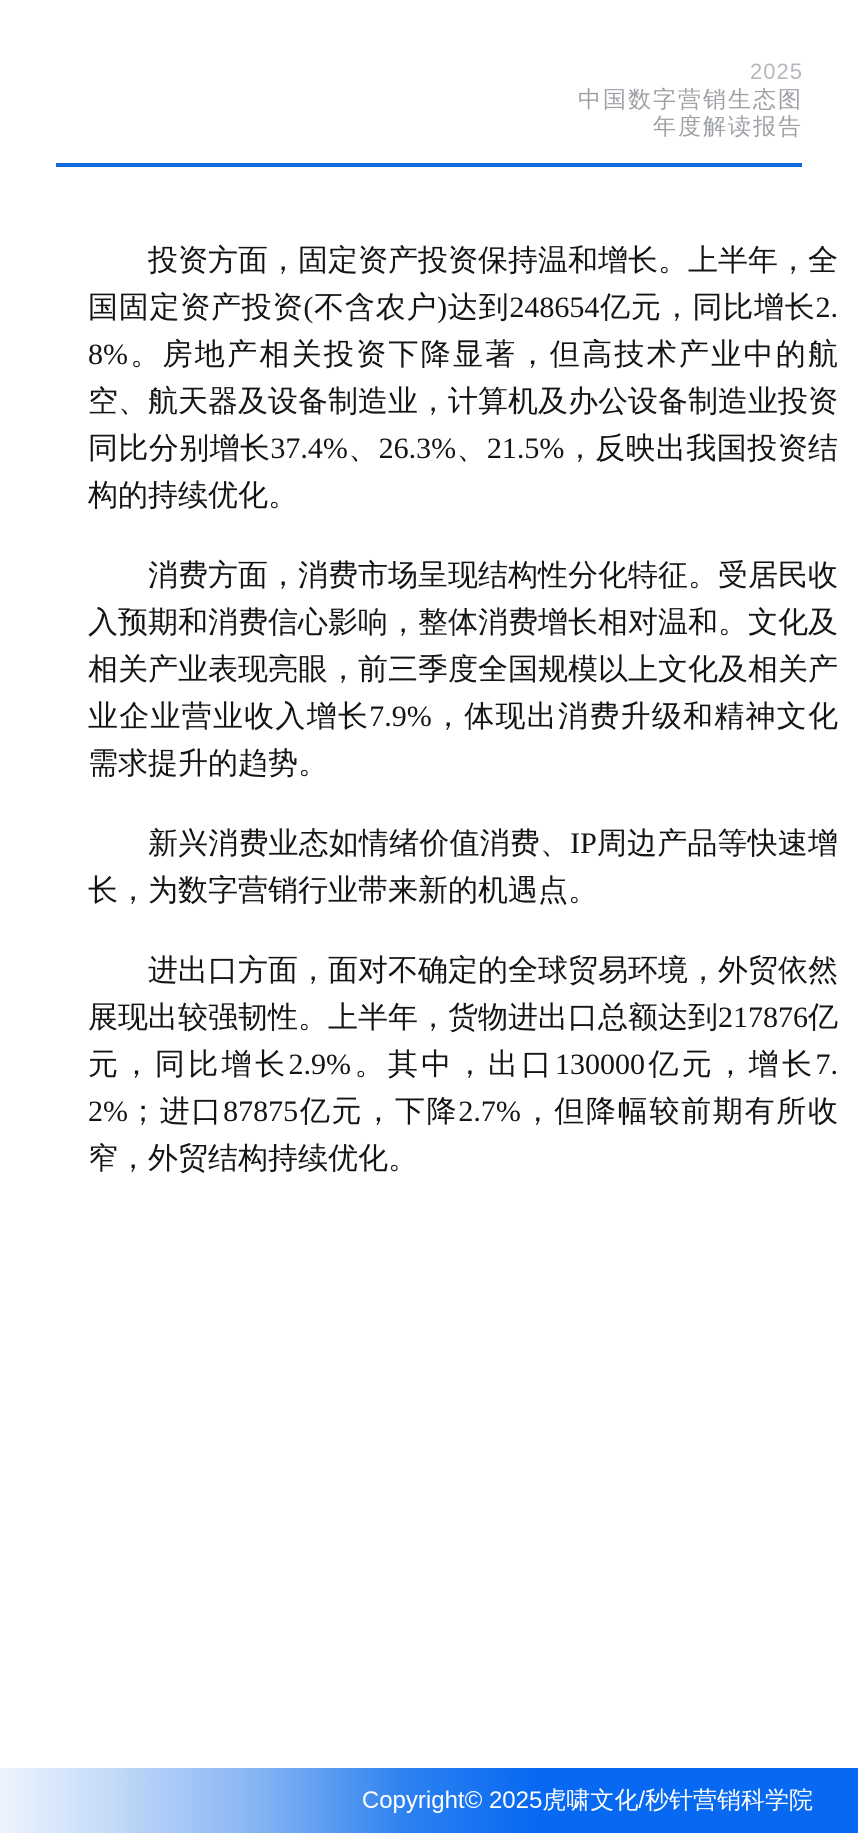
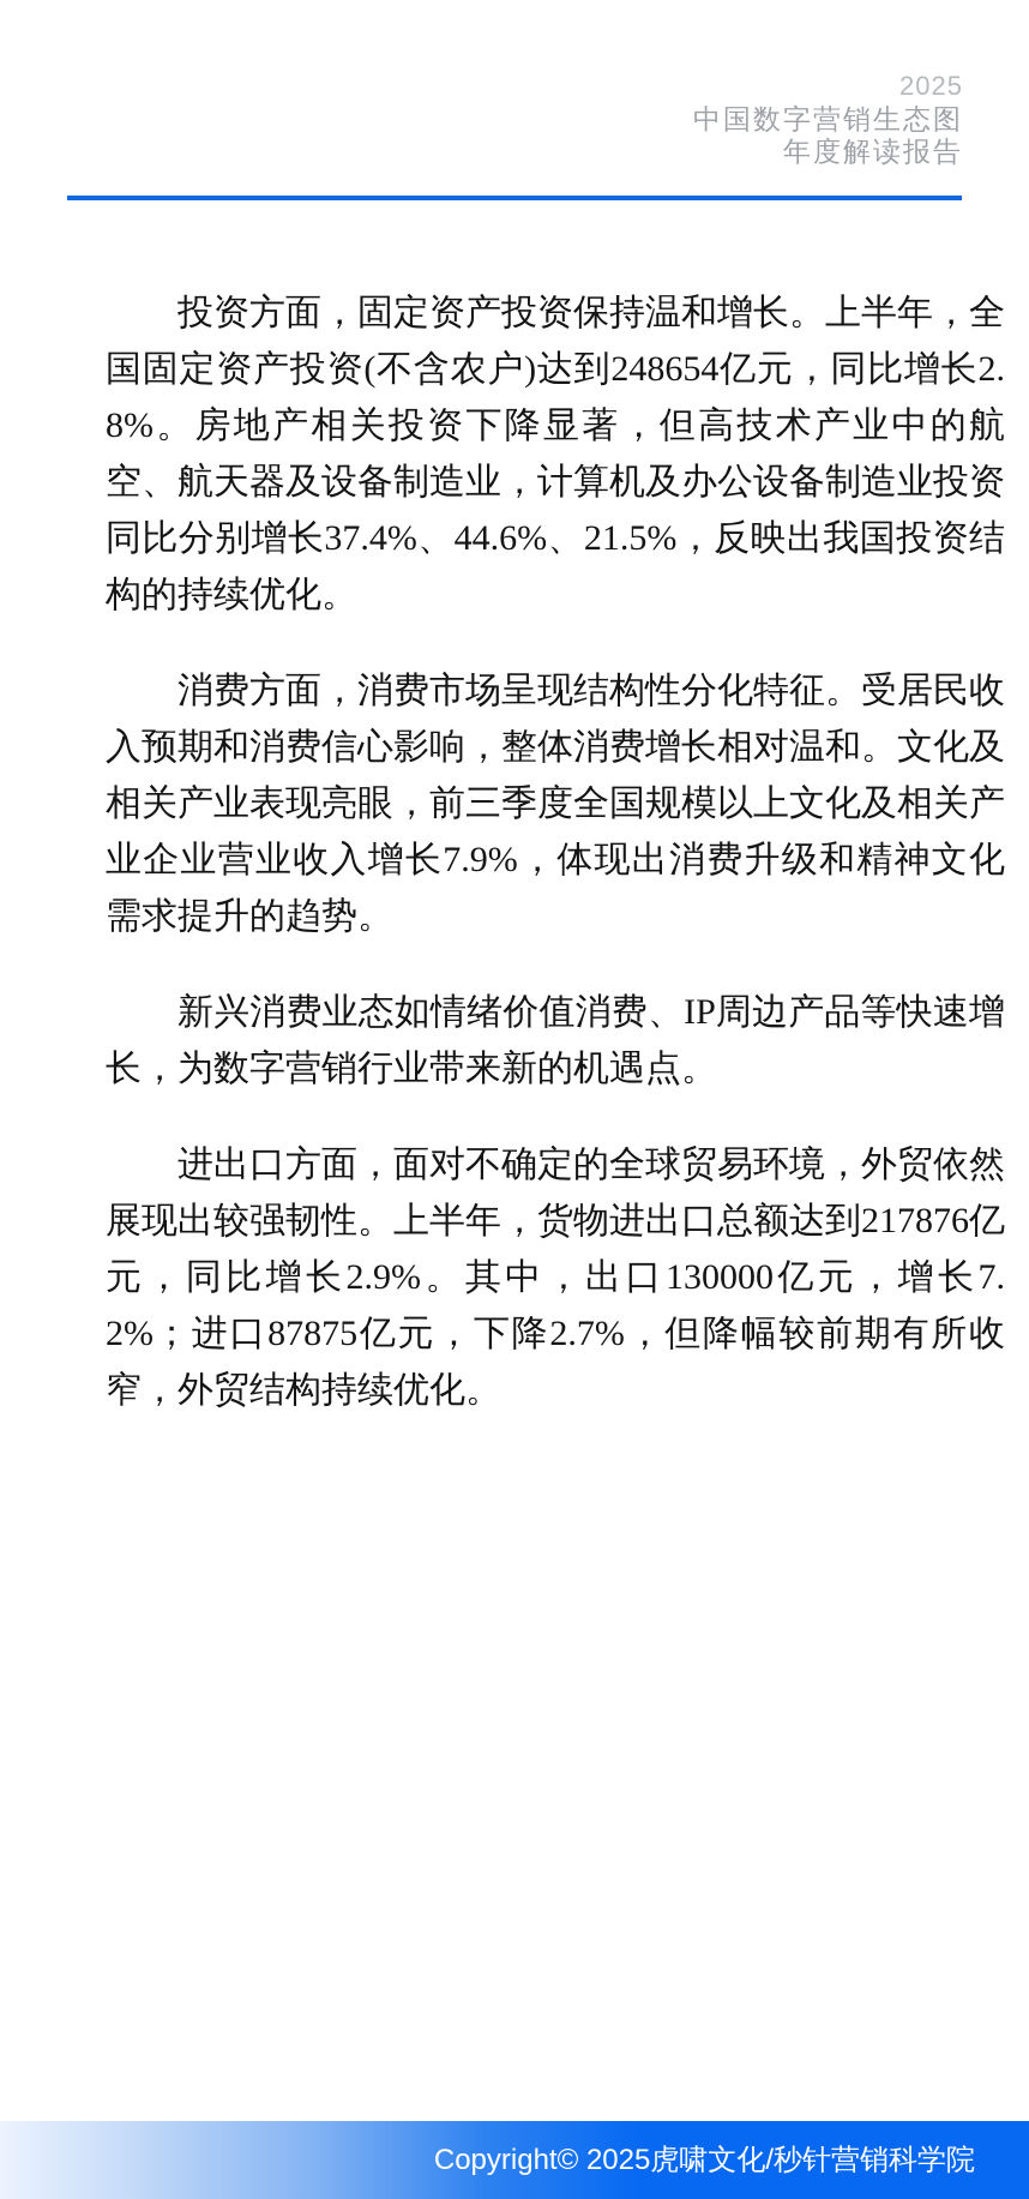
  2025
  中国数字营销生态图
  年度解读报告
- 投资方面，固定资产投资保持温和增长。上半年，全国固定资产投资(不含农户)达到248654亿元，同比增长2.8%。房地产相关投资下降显著，但高技术产业中的航空、航天器及设备制造业，计算机及办公设备制造业投资同比分别增长37.4%、26.3%、21.5%，反映出我国投资结构的持续优化。
+ 投资方面，固定资产投资保持温和增长。上半年，全国固定资产投资(不含农户)达到248654亿元，同比增长2.8%。房地产相关投资下降显著，但高技术产业中的航空、航天器及设备制造业，计算机及办公设备制造业投资同比分别增长37.4%、44.6%、21.5%，反映出我国投资结构的持续优化。
  消费方面，消费市场呈现结构性分化特征。受居民收入预期和消费信心影响，整体消费增长相对温和。文化及相关产业表现亮眼，前三季度全国规模以上文化及相关产业企业营业收入增长7.9%，体现出消费升级和精神文化需求提升的趋势。
  新兴消费业态如情绪价值消费、IP周边产品等快速增长，为数字营销行业带来新的机遇点。
  进出口方面，面对不确定的全球贸易环境，外贸依然展现出较强韧性。上半年，货物进出口总额达到217876亿元，同比增长2.9%。其中，出口130000亿元，增长7.2%；进口87875亿元，下降2.7%，但降幅较前期有所收窄，外贸结构持续优化。
  Copyright© 2025虎啸文化/秒针营销科学院
